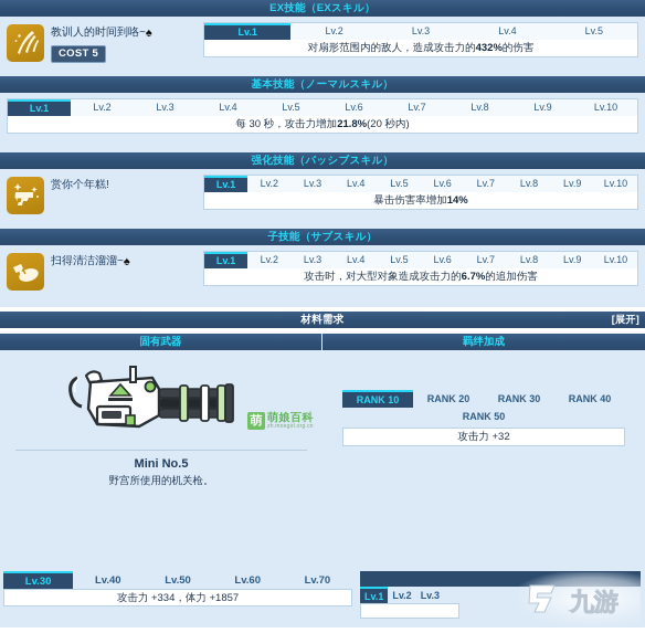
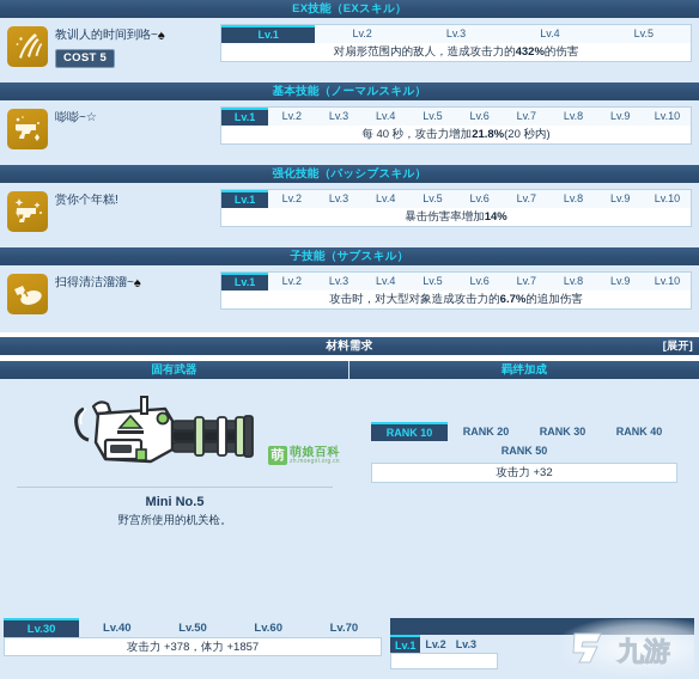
  EX技能（EXスキル）
  教训人的时间到咯~♠
  COST 5
  Lv.1
  Lv.2
  Lv.3
  Lv.4
  Lv.5
  对扇形范围内的敌人，造成攻击力的
  432%
  的伤害
  基本技能（ノーマルスキル）
+ 嘭嘭~☆
  Lv.1
  Lv.2
  Lv.3
  Lv.4
  Lv.5
  Lv.6
  Lv.7
  Lv.8
  Lv.9
  Lv.10
- 每 30 秒，攻击力增加
+ 每 40 秒，攻击力增加
  21.8%
  (20 秒内)
  强化技能（パッシブスキル）
  赏你个年糕!
  Lv.1
  Lv.2
  Lv.3
  Lv.4
  Lv.5
  Lv.6
  Lv.7
  Lv.8
  Lv.9
  Lv.10
  暴击伤害率增加
  14%
  子技能（サブスキル）
  扫得清洁溜溜~♠
  Lv.1
  Lv.2
  Lv.3
  Lv.4
  Lv.5
  Lv.6
  Lv.7
  Lv.8
  Lv.9
  Lv.10
  攻击时，对大型对象造成攻击力的
  6.7%
  的追加伤害
  材料需求
  [展开]
  固有武器
  萌
  萌娘百科
  Mini No.5
  野宫所使用的机关枪。
  羁绊加成
  RANK 10
  RANK 20
  RANK 30
  RANK 40
  RANK 50
  攻击力 +32
  Lv.30
  Lv.40
  Lv.50
  Lv.60
  Lv.70
- 攻击力 +334，体力 +1857
+ 攻击力 +378，体力 +1857
  Lv.1
  Lv.2
  Lv.3
  九游
